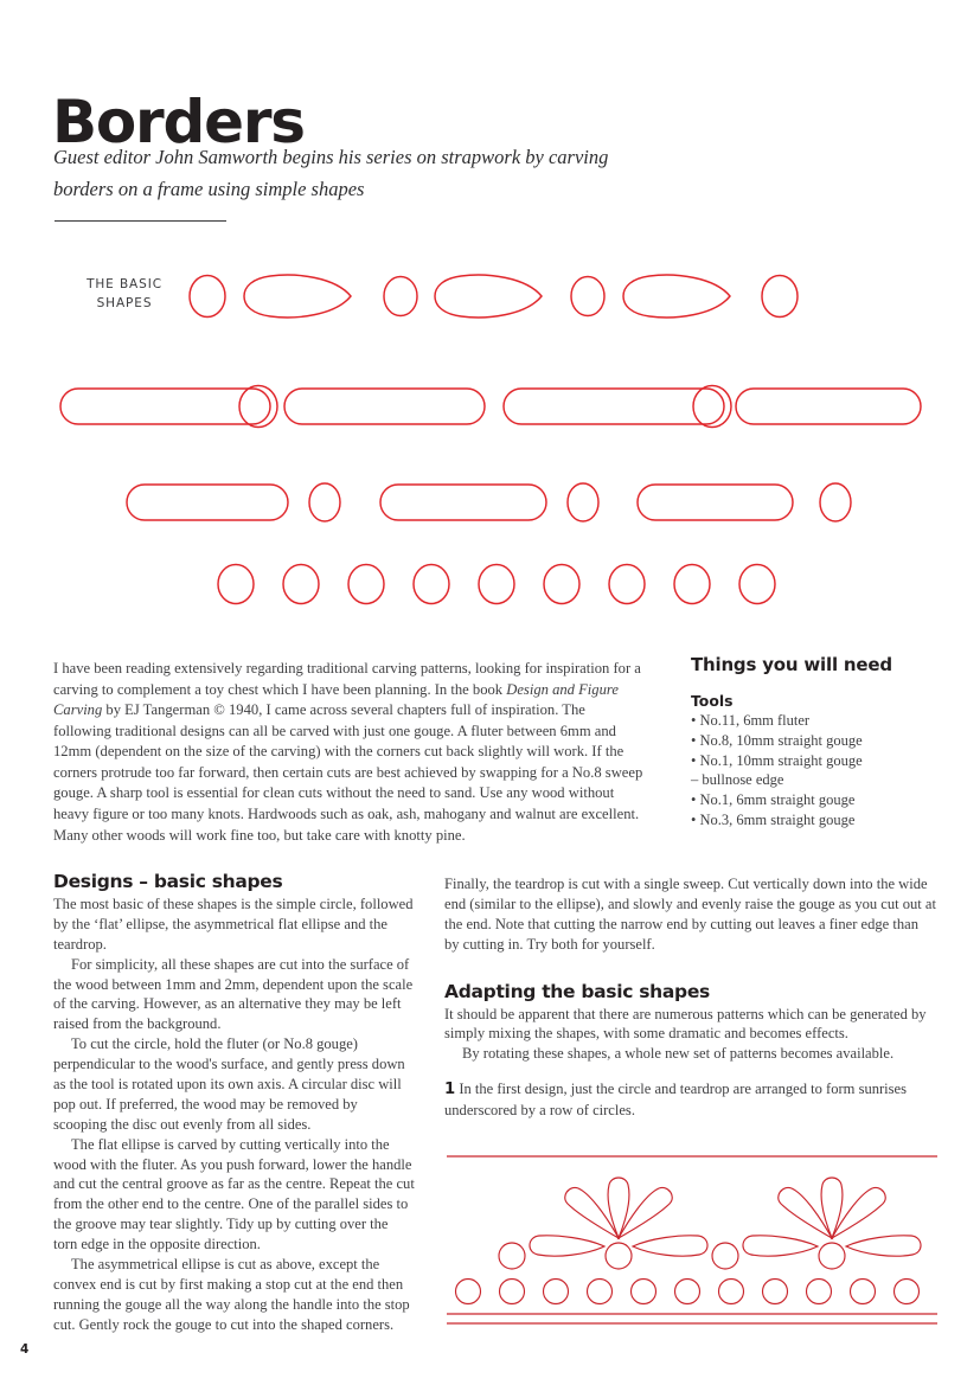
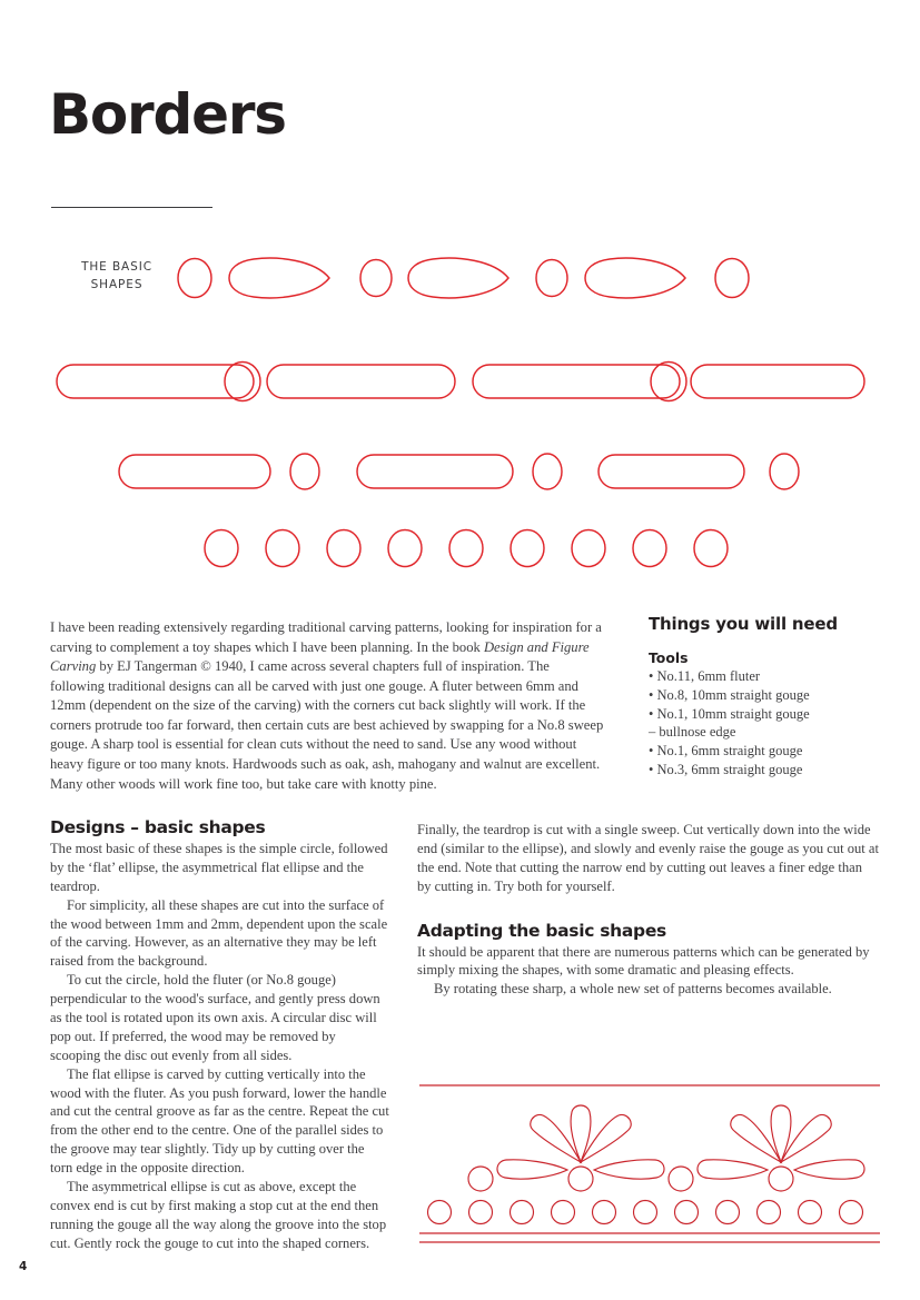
  Borders
- Guest editor John Samworth begins his series on strapwork by carving borders on a frame using simple shapes
  THE BASIC SHAPES
- I have been reading extensively regarding traditional carving patterns, looking for inspiration for a carving to complement a toy chest which I have been planning. In the book Design and Figure Carving by EJ Tangerman © 1940, I came across several chapters full of inspiration. The following traditional designs can all be carved with just one gouge. A fluter between 6mm and 12mm (dependent on the size of the carving) with the corners cut back slightly will work. If the corners protrude too far forward, then certain cuts are best achieved by swapping for a No.8 sweep gouge. A sharp tool is essential for clean cuts without the need to sand. Use any wood without heavy figure or too many knots. Hardwoods such as oak, ash, mahogany and walnut are excellent. Many other woods will work fine too, but take care with knotty pine.
+ I have been reading extensively regarding traditional carving patterns, looking for inspiration for a carving to complement a toy shapes which I have been planning. In the book Design and Figure Carving by EJ Tangerman © 1940, I came across several chapters full of inspiration. The following traditional designs can all be carved with just one gouge. A fluter between 6mm and 12mm (dependent on the size of the carving) with the corners cut back slightly will work. If the corners protrude too far forward, then certain cuts are best achieved by swapping for a No.8 sweep gouge. A sharp tool is essential for clean cuts without the need to sand. Use any wood without heavy figure or too many knots. Hardwoods such as oak, ash, mahogany and walnut are excellent. Many other woods will work fine too, but take care with knotty pine.
  Things you will need
  Tools
  • No.11, 6mm fluter
  • No.8, 10mm straight gouge
  • No.1, 10mm straight gouge
  – bullnose edge
  • No.1, 6mm straight gouge
  • No.3, 6mm straight gouge
  Designs – basic shapes
  The most basic of these shapes is the simple circle, followed by the ‘flat’ ellipse, the asymmetrical flat ellipse and the teardrop.
  For simplicity, all these shapes are cut into the surface of the wood between 1mm and 2mm, dependent upon the scale of the carving. However, as an alternative they may be left raised from the background.
  To cut the circle, hold the fluter (or No.8 gouge) perpendicular to the wood's surface, and gently press down as the tool is rotated upon its own axis. A circular disc will pop out. If preferred, the wood may be removed by scooping the disc out evenly from all sides.
  The flat ellipse is carved by cutting vertically into the wood with the fluter. As you push forward, lower the handle and cut the central groove as far as the centre. Repeat the cut from the other end to the centre. One of the parallel sides to the groove may tear slightly. Tidy up by cutting over the torn edge in the opposite direction.
- The asymmetrical ellipse is cut as above, except the convex end is cut by first making a stop cut at the end then running the gouge all the way along the handle into the stop cut. Gently rock the gouge to cut into the shaped corners.
+ The asymmetrical ellipse is cut as above, except the convex end is cut by first making a stop cut at the end then running the gouge all the way along the groove into the stop cut. Gently rock the gouge to cut into the shaped corners.
  Finally, the teardrop is cut with a single sweep. Cut vertically down into the wide end (similar to the ellipse), and slowly and evenly raise the gouge as you cut out at the end. Note that cutting the narrow end by cutting out leaves a finer edge than by cutting in. Try both for yourself.
  Adapting the basic shapes
- It should be apparent that there are numerous patterns which can be generated by simply mixing the shapes, with some dramatic and becomes effects.
+ It should be apparent that there are numerous patterns which can be generated by simply mixing the shapes, with some dramatic and pleasing effects.
- By rotating these shapes, a whole new set of patterns becomes available.
+ By rotating these sharp, a whole new set of patterns becomes available.
- 1 In the first design, just the circle and teardrop are arranged to form sunrises underscored by a row of circles.
  4
